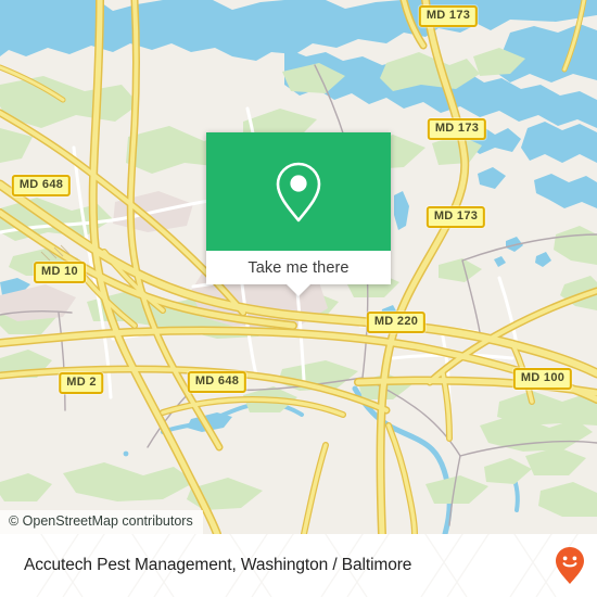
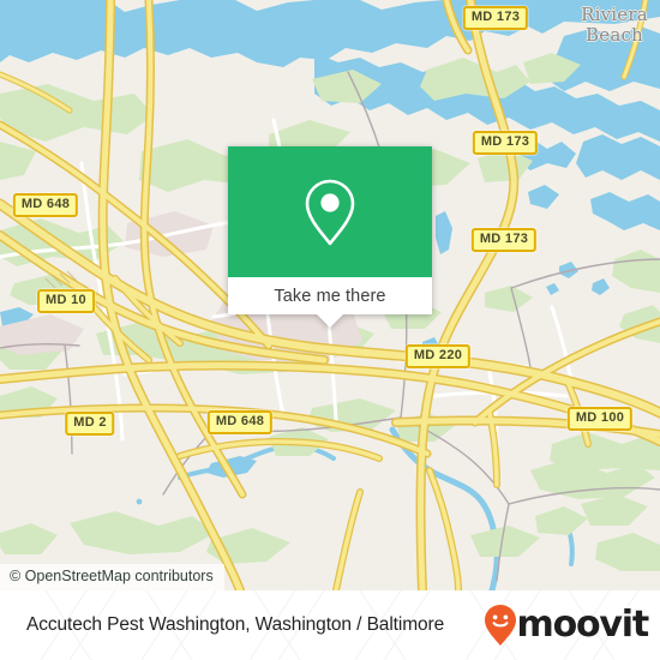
+ Riviera
+ Beach
  MD 173
  MD 173
  MD 173
  MD 648
  MD 10
  MD 2
  MD 648
  MD 220
  MD 100
  Take me there
  © OpenStreetMap contributors
- Accutech Pest Management, Washington / Baltimore
+ Accutech Pest Washington, Washington / Baltimore
+ moovit
